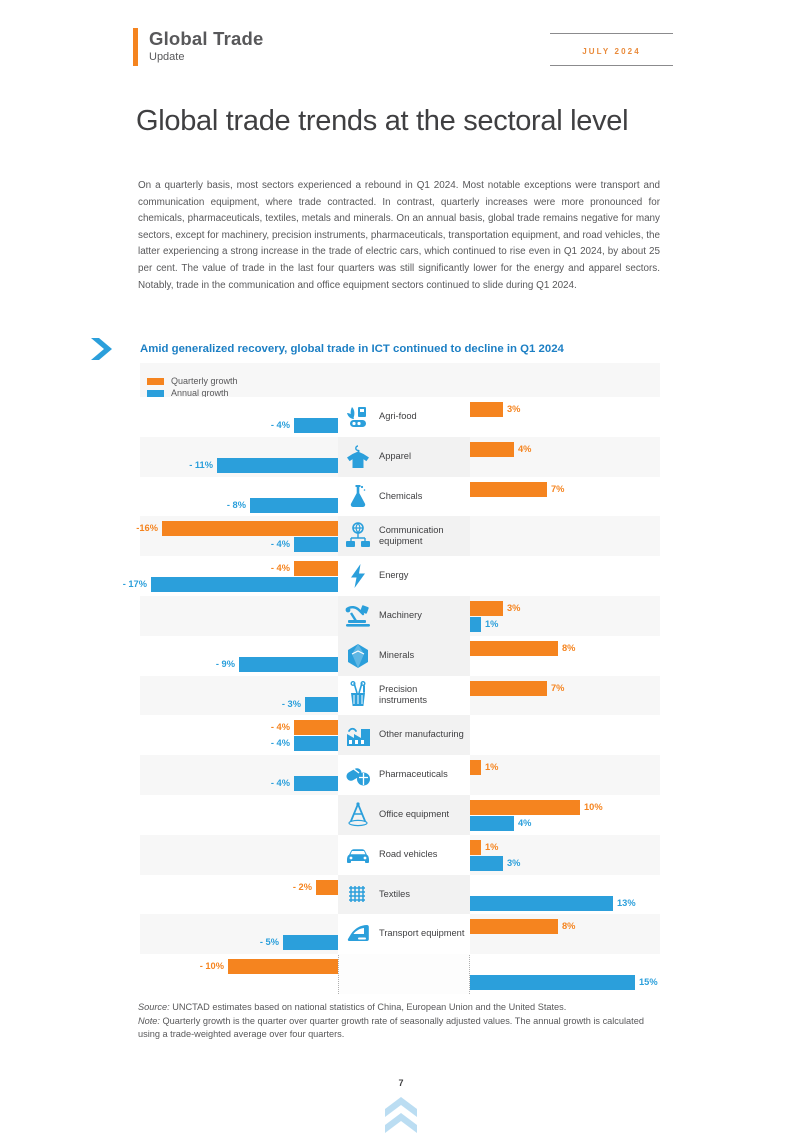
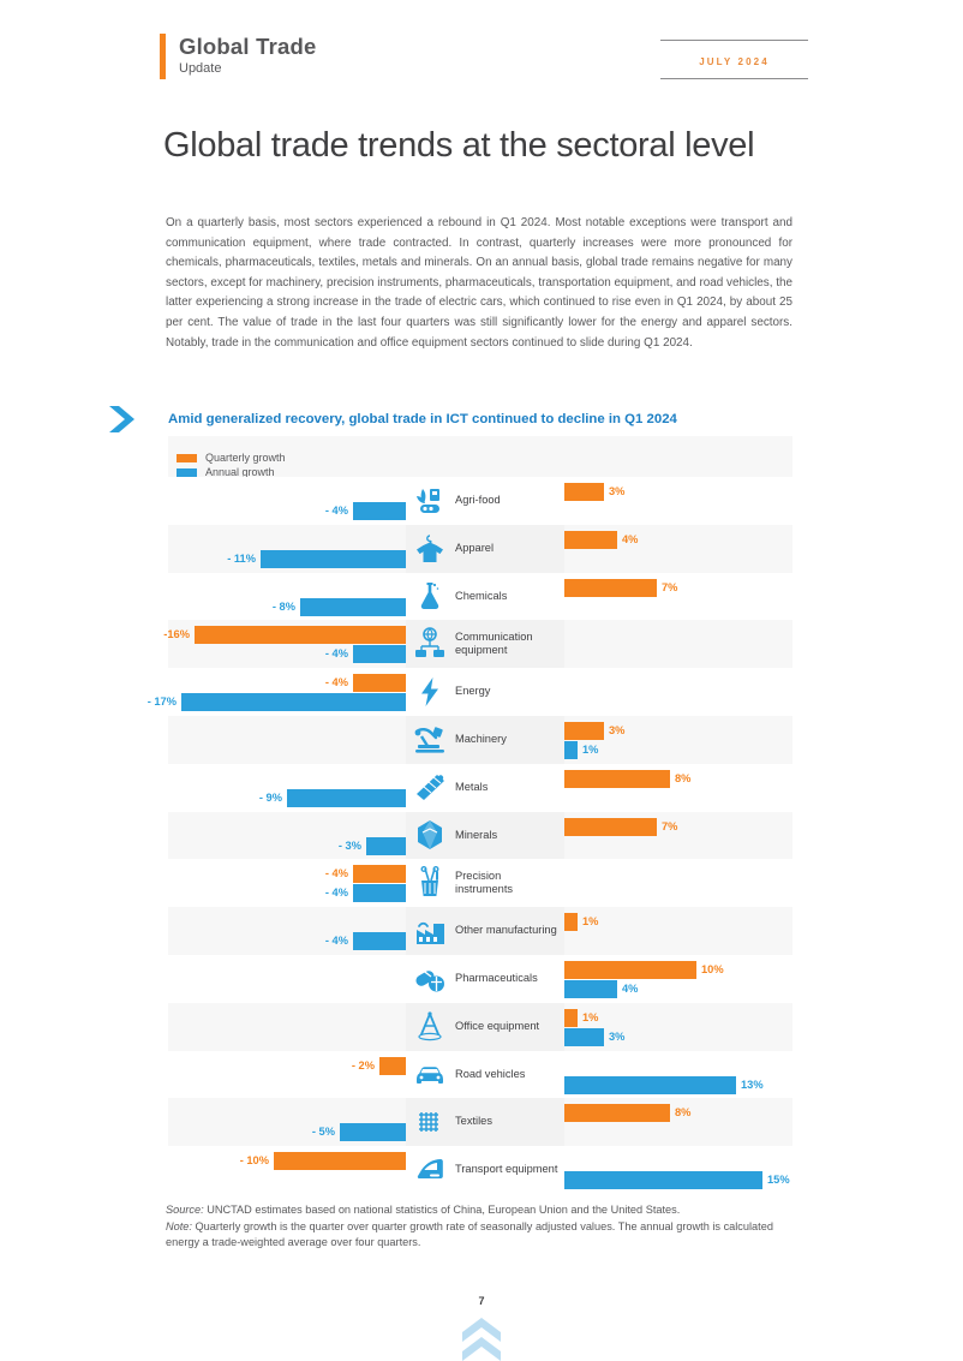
  Global Trade
  Update
  JULY 2024
  Global trade trends at the sectoral level
  On a quarterly basis, most sectors experienced a rebound in Q1 2024. Most notable exceptions were transport and communication equipment, where trade contracted. In contrast, quarterly increases were more pronounced for chemicals, pharmaceuticals, textiles, metals and minerals. On an annual basis, global trade remains negative for many sectors, except for machinery, precision instruments, pharmaceuticals, transportation equipment, and road vehicles, the latter experiencing a strong increase in the trade of electric cars, which continued to rise even in Q1 2024, by about 25 per cent. The value of trade in the last four quarters was still significantly lower for the energy and apparel sectors. Notably, trade in the communication and office equipment sectors continued to slide during Q1 2024.
  Amid generalized recovery, global trade in ICT continued to decline in Q1 2024
  Quarterly growth
  Annual growth
  3%
  - 4%
  4%
  - 11%
  7%
  - 8%
  -16%
  - 4%
  - 4%
  - 17%
  3%
  1%
  8%
  - 9%
  7%
  - 3%
  - 4%
  - 4%
  1%
  - 4%
  10%
  4%
  1%
  3%
  - 2%
  13%
  8%
  - 5%
  - 10%
  15%
  Agri-food
  Apparel
  Chemicals
  Communication equipment
  Energy
  Machinery
+ Metals
  Minerals
  Precision instruments
  Other manufacturing
  Pharmaceuticals
  Office equipment
  Road vehicles
  Textiles
  Transport equipment
  Source: UNCTAD estimates based on national statistics of China, European Union and the United States.
- Note: Quarterly growth is the quarter over quarter growth rate of seasonally adjusted values. The annual growth is calculated using a trade-weighted average over four quarters.
+ Note: Quarterly growth is the quarter over quarter growth rate of seasonally adjusted values. The annual growth is calculated energy a trade-weighted average over four quarters.
  7
